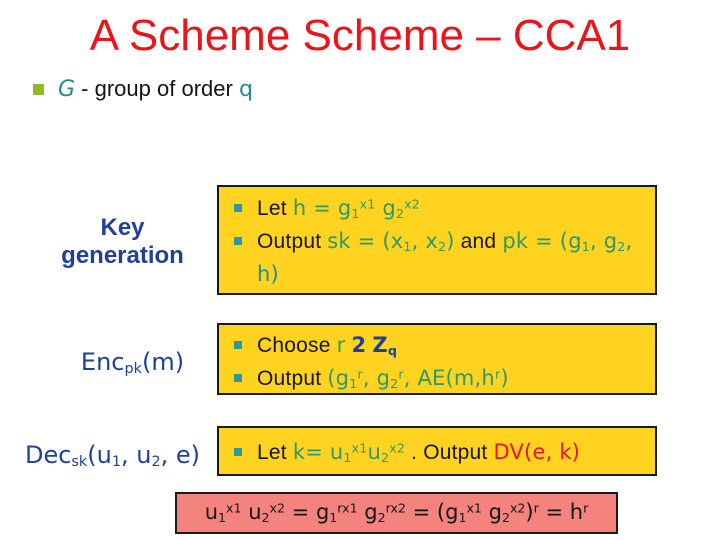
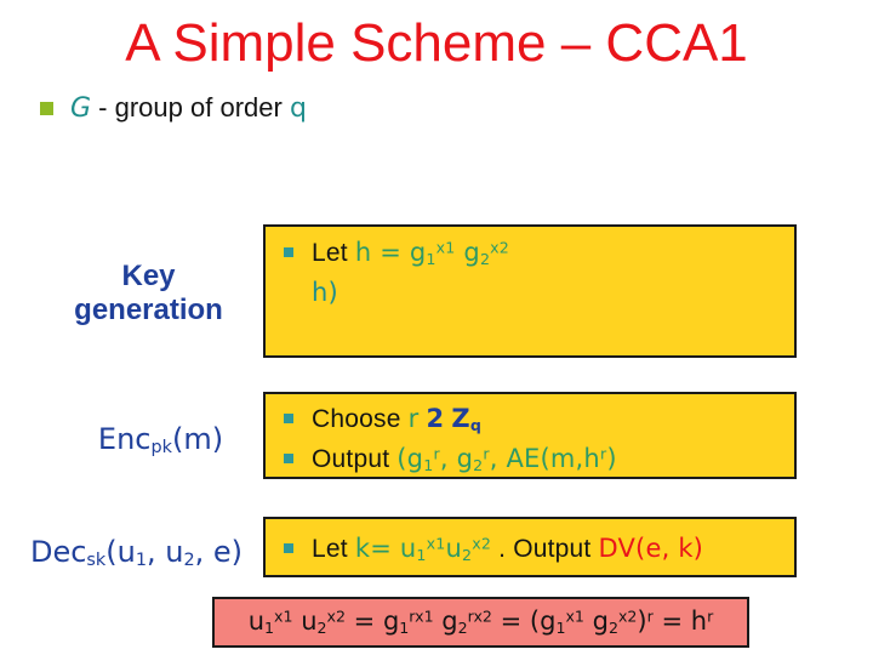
- A Scheme Scheme – CCA1
+ A Simple Scheme – CCA1
  G - group of order q
  Key
  generation
  Let h = g1x1 g2x2
- Output sk = (x1, x2) and pk = (g1, g2,
  h)
  Encpk(m)
  Choose r 2 Zq
  Output (g1r, g2r, AE(m,hr)
  Decsk(u1, u2, e)
  Let k= u1x1u2x2 . Output DV(e, k)
  u1x1 u2x2 = g1rx1 g2rx2 = (g1x1 g2x2)r = hr
